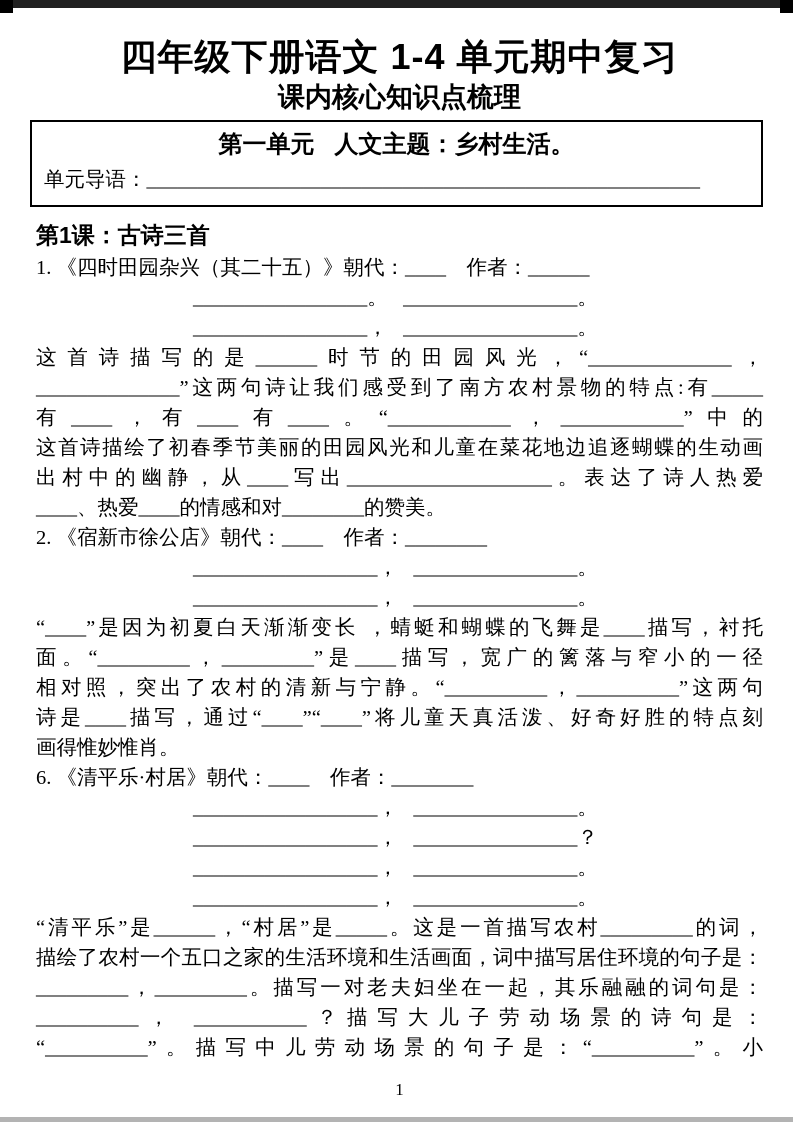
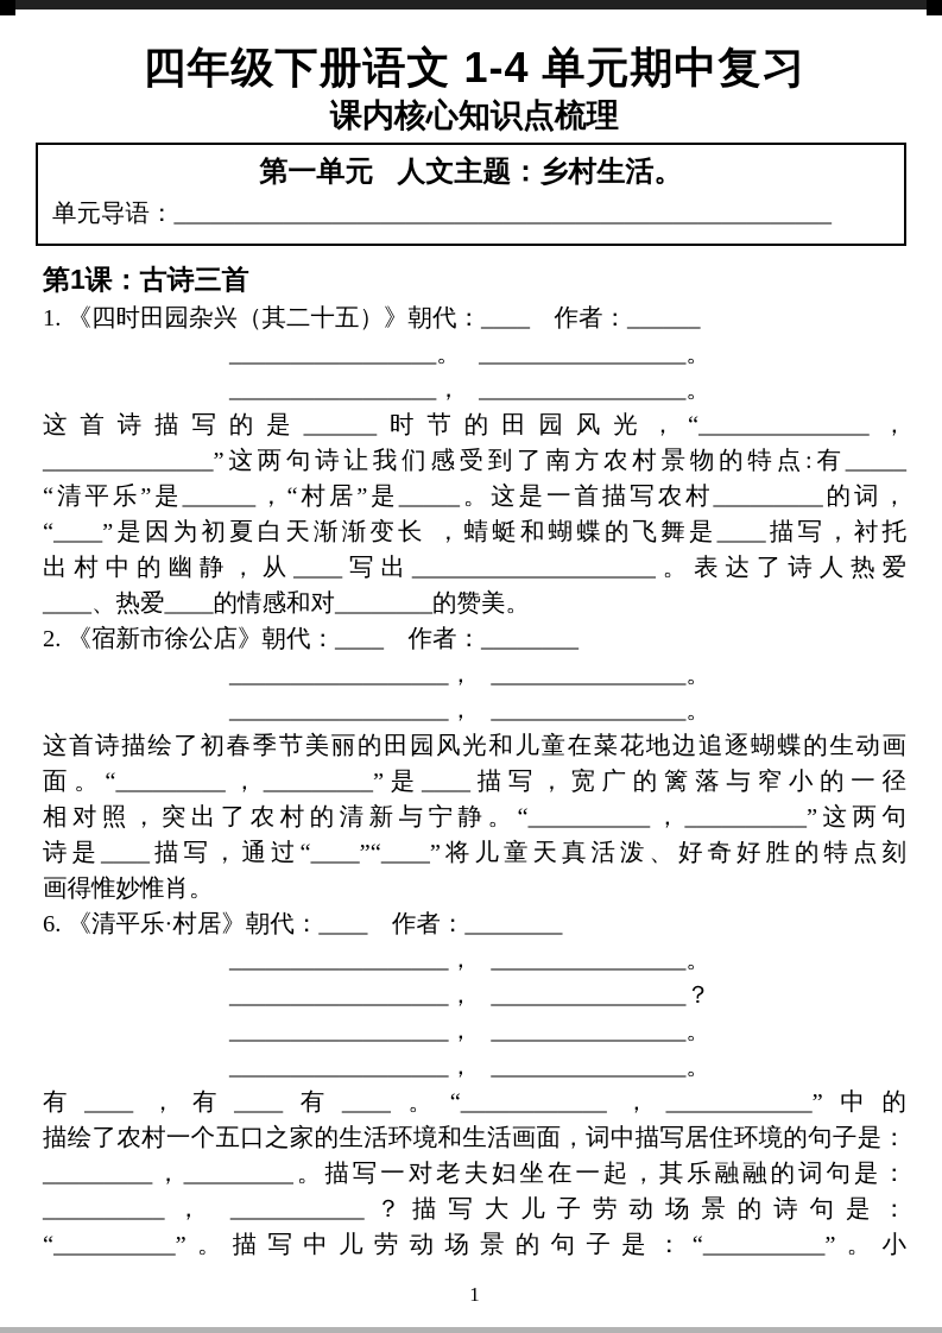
  四年级下册语文 1-4 单元期中复习
  课内核心知识点梳理
  第一单元 人文主题：乡村生活。
  单元导语：______________________________________________________
  第1课：古诗三首
  1. 《四时田园杂兴（其二十五）》朝代：____ 作者：______
  _________________。 _________________。
  _________________， _________________。
  这首诗描写的是______时节的田园风光，“______________，
  ______________”这两句诗让我们感受到了南方农村景物的特点:有_____
- 有____，有____有____。“____________，____________”中的
+ “清平乐”是______，“村居”是_____。这是一首描写农村_________的词，
- 这首诗描绘了初春季节美丽的田园风光和儿童在菜花地边追逐蝴蝶的生动画
+ “____”是因为初夏白天渐渐变长 ，蜻蜓和蝴蝶的飞舞是____描写，衬托
  出村中的幽静，从____写出____________________。表达了诗人热爱
  ____、热爱____的情感和对________的赞美。
  2. 《宿新市徐公店》朝代：____ 作者：________
  __________________， ________________。
  __________________， ________________。
- “____”是因为初夏白天渐渐变长 ，蜻蜓和蝴蝶的飞舞是____描写，衬托
+ 这首诗描绘了初春季节美丽的田园风光和儿童在菜花地边追逐蝴蝶的生动画
  面。“_________，_________”是____描写，宽广的篱落与窄小的一径
  相对照，突出了农村的清新与宁静。“__________，__________”这两句
  诗是____描写，通过“____”“____”将儿童天真活泼、好奇好胜的特点刻
  画得惟妙惟肖。
  6. 《清平乐·村居》朝代：____ 作者：________
  __________________， ________________。
  __________________， ________________？
  __________________， ________________。
  __________________， ________________。
- “清平乐”是______，“村居”是_____。这是一首描写农村_________的词，
+ 有____，有____有____。“____________，____________”中的
  描绘了农村一个五口之家的生活环境和生活画面，词中描写居住环境的句子是：
  _________，_________。描写一对老夫妇坐在一起，其乐融融的词句是：
  __________， ___________？描写大儿子劳动场景的诗句是：
  “__________”。描写中儿劳动场景的句子是：“__________”。小
  1
